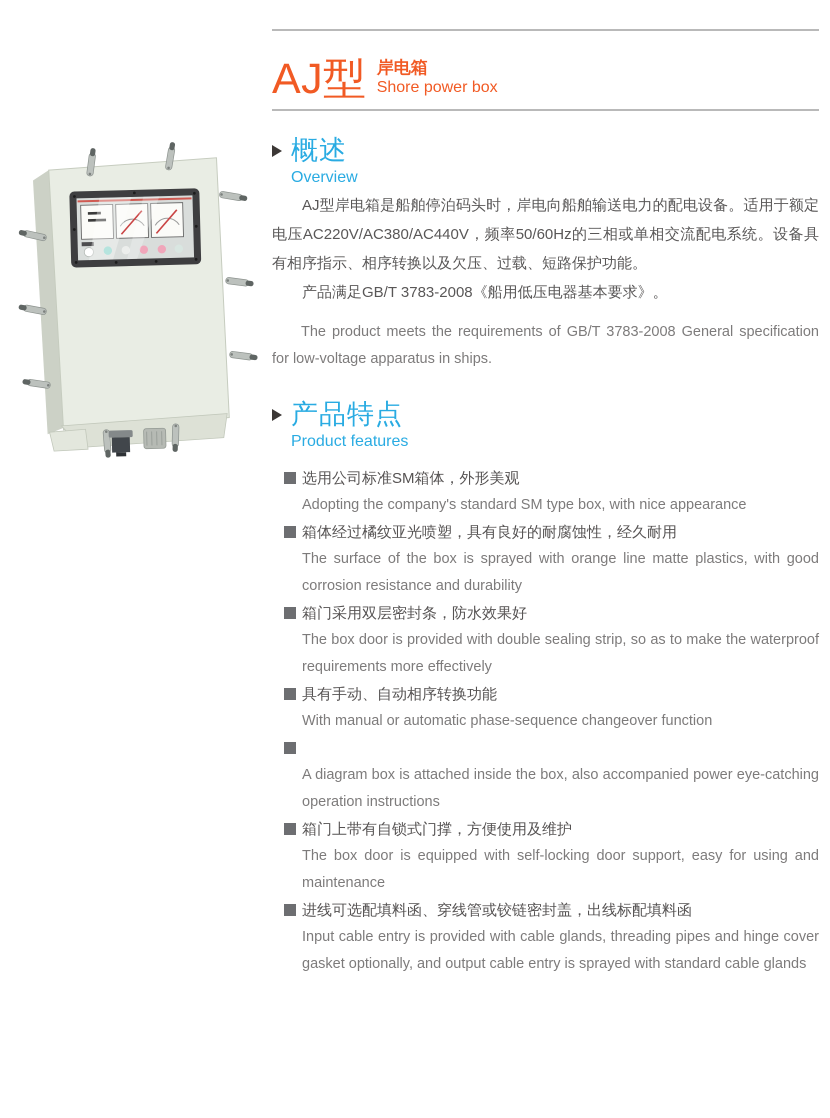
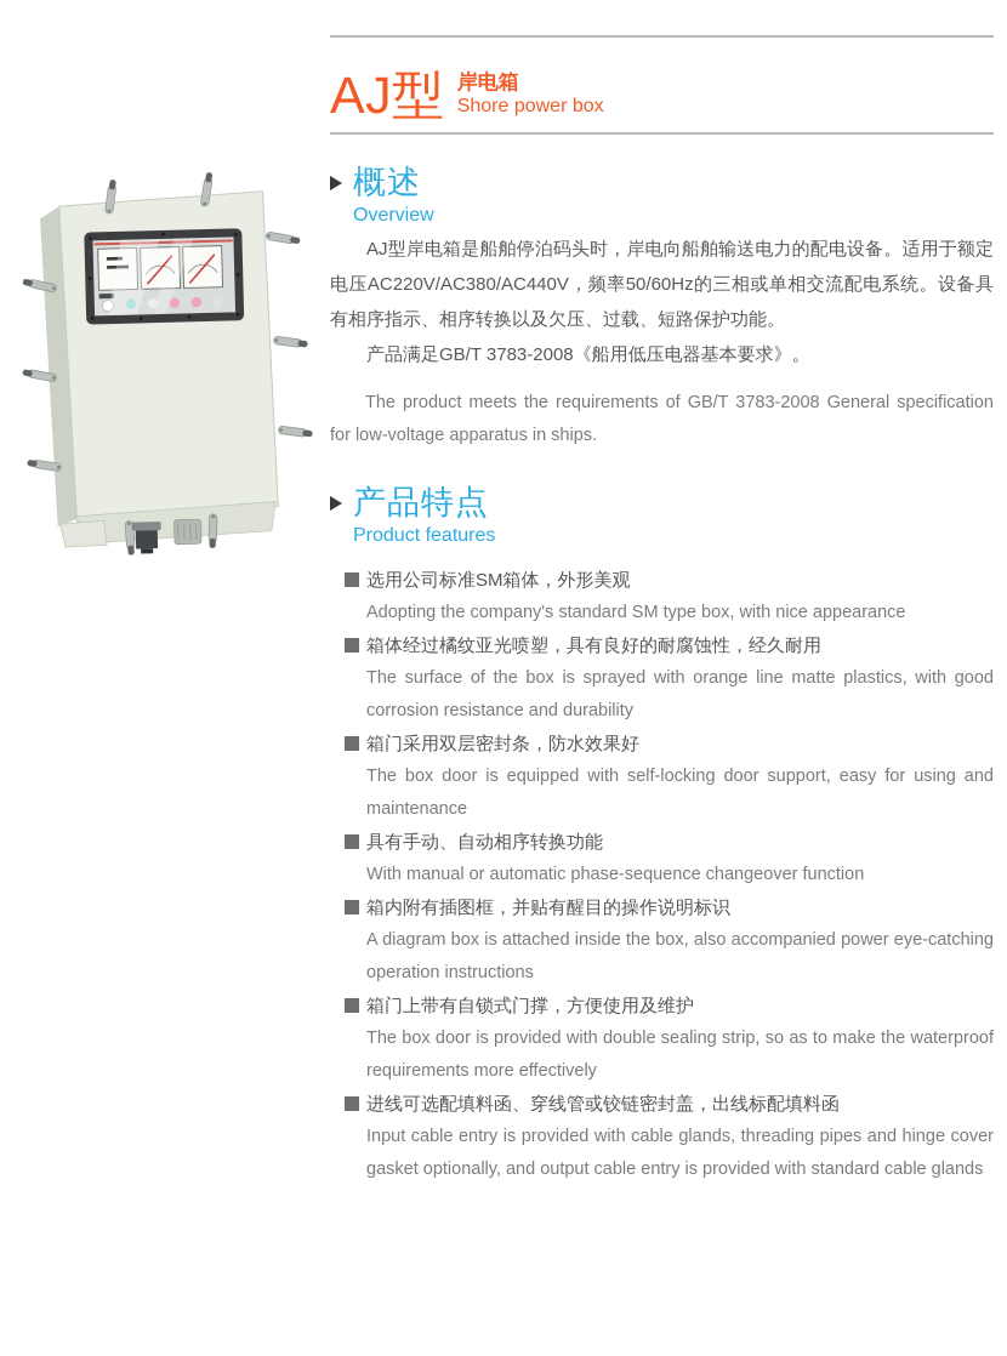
  AJ型
  岸电箱
  Shore power box
  概述
  Overview
  AJ型岸电箱是船舶停泊码头时，岸电向船舶输送电力的配电设备。适用于额定电压AC220V/AC380/AC440V，频率50/60Hz的三相或单相交流配电系统。设备具有相序指示、相序转换以及欠压、过载、短路保护功能。
  产品满足GB/T 3783-2008《船用低压电器基本要求》。
  The product meets the requirements of GB/T 3783-2008 General specification for low-voltage apparatus in ships.
  产品特点
  Product features
  选用公司标准SM箱体，外形美观
  Adopting the company's standard SM type box, with nice appearance
  箱体经过橘纹亚光喷塑，具有良好的耐腐蚀性，经久耐用
  The surface of the box is sprayed with orange line matte plastics, with good corrosion resistance and durability
  箱门采用双层密封条，防水效果好
- The box door is provided with double sealing strip, so as to make the waterproof requirements more effectively
+ The box door is equipped with self-locking door support, easy for using and maintenance
  具有手动、自动相序转换功能
  With manual or automatic phase-sequence changeover function
+ 箱内附有插图框，并贴有醒目的操作说明标识
  A diagram box is attached inside the box, also accompanied power eye-catching operation instructions
  箱门上带有自锁式门撑，方便使用及维护
- The box door is equipped with self-locking door support, easy for using and maintenance
+ The box door is provided with double sealing strip, so as to make the waterproof requirements more effectively
  进线可选配填料函、穿线管或铰链密封盖，出线标配填料函
- Input cable entry is provided with cable glands, threading pipes and hinge cover gasket optionally, and output cable entry is sprayed with standard cable glands
+ Input cable entry is provided with cable glands, threading pipes and hinge cover gasket optionally, and output cable entry is provided with standard cable glands
